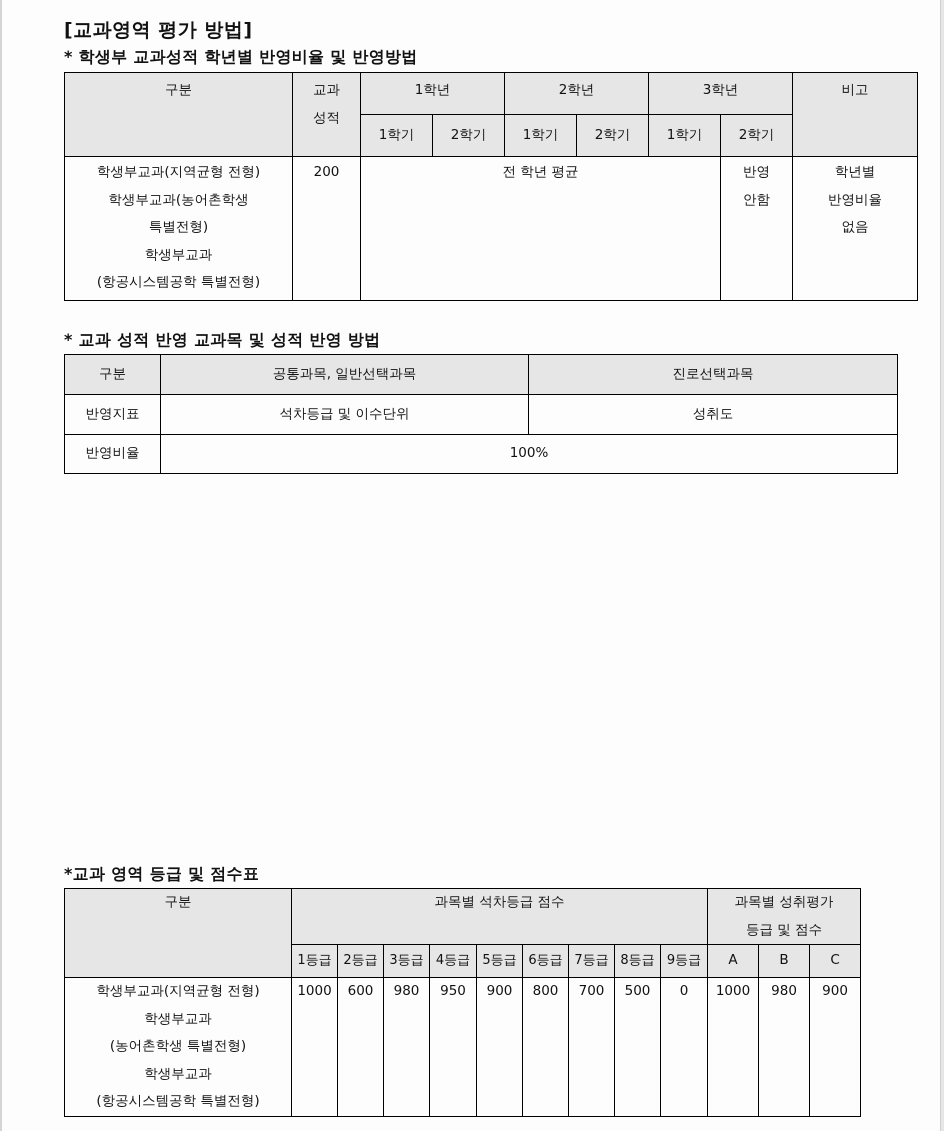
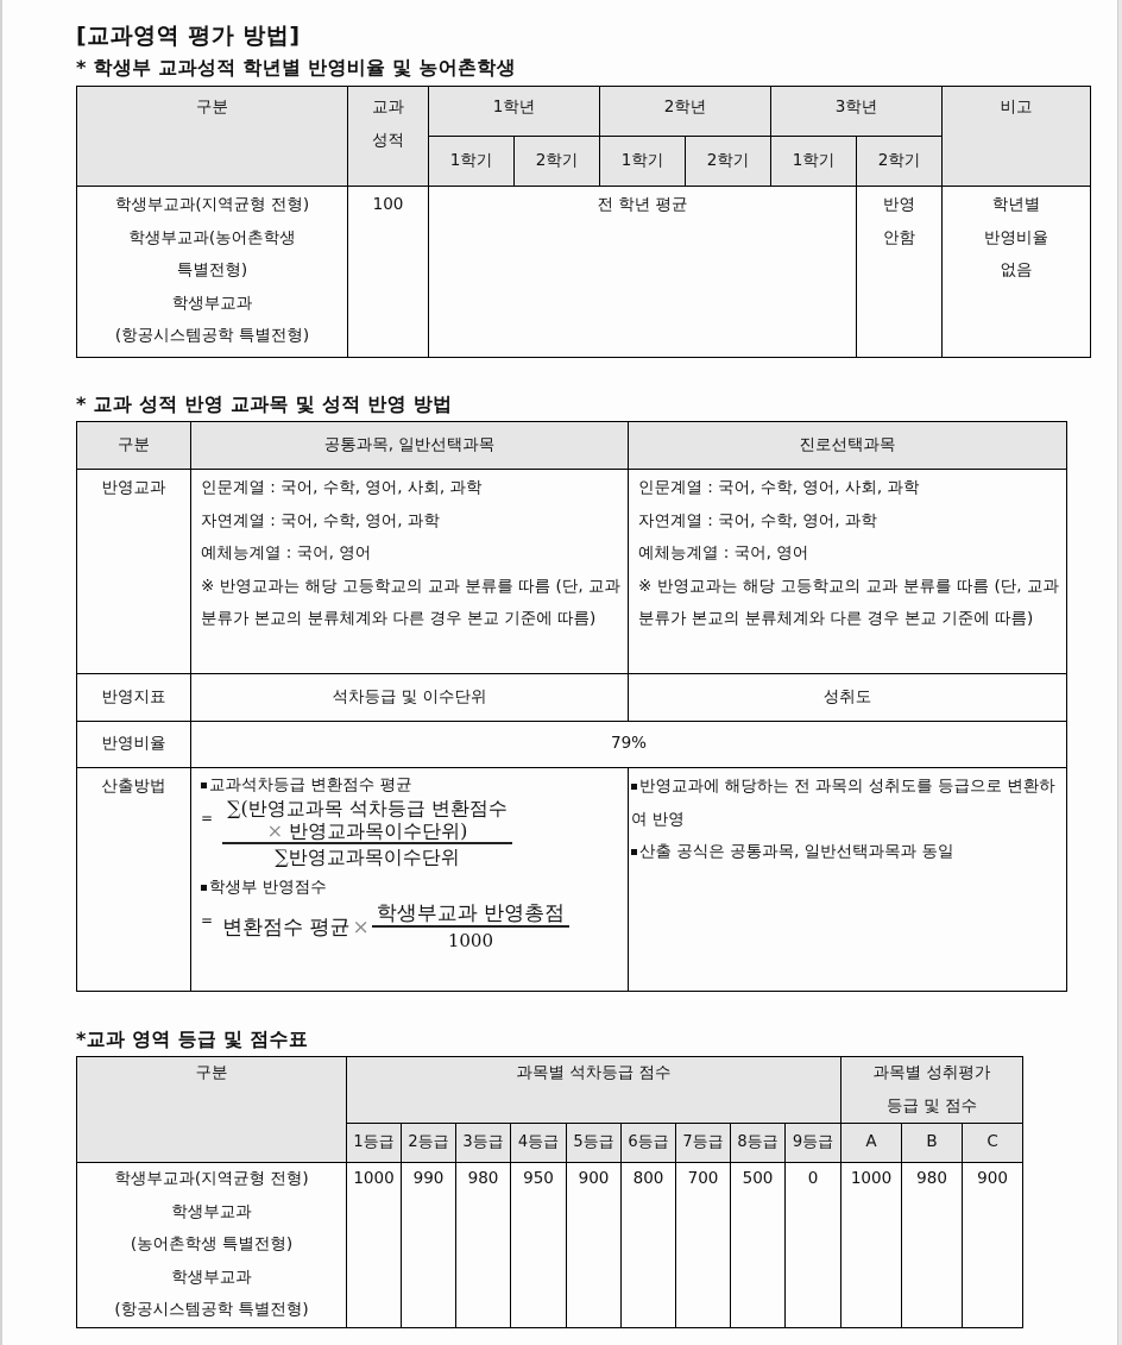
  [교과영역 평가 방법]
- * 학생부 교과성적 학년별 반영비율 및 반영방법
+ * 학생부 교과성적 학년별 반영비율 및 농어촌학생
  구분	교과성적	1학년	2학년	3학년	비고
  1학기	2학기	1학기	2학기	1학기	2학기
- 학생부교과(지역균형 전형) 학생부교과(농어촌학생 특별전형) 학생부교과 (항공시스템공학 특별전형)	200	전 학년 평균	반영 안함	학년별 반영비율 없음
+ 학생부교과(지역균형 전형) 학생부교과(농어촌학생 특별전형) 학생부교과 (항공시스템공학 특별전형)	100	전 학년 평균	반영 안함	학년별 반영비율 없음
  * 교과 성적 반영 교과목 및 성적 반영 방법
  구분	공통과목, 일반선택과목	진로선택과목
+ 반영교과	인문계열 : 국어, 수학, 영어, 사회, 과학 자연계열 : 국어, 수학, 영어, 과학 예체능계열 : 국어, 영어 ※ 반영교과는 해당 고등학교의 교과 분류를 따름 (단, 교과 분류가 본교의 분류체계와 다른 경우 본교 기준에 따름)	인문계열 : 국어, 수학, 영어, 사회, 과학 자연계열 : 국어, 수학, 영어, 과학 예체능계열 : 국어, 영어 ※ 반영교과는 해당 고등학교의 교과 분류를 따름 (단, 교과 분류가 본교의 분류체계와 다른 경우 본교 기준에 따름)
  반영지표	석차등급 및 이수단위	성취도
- 반영비율	100%
+ 반영비율	79%
+ 산출방법	교과석차등급 변환점수 평균 = ∑(반영교과목 석차등급 변환점수 × 반영교과목이수단위) ∑반영교과목이수단위 학생부 반영점수 = 변환점수 평균 × 학생부교과 반영총점 1000	반영교과에 해당하는 전 과목의 성취도를 등급으로 변환하여 반영 산출 공식은 공통과목, 일반선택과목과 동일
  *교과 영역 등급 및 점수표
  구분	과목별 석차등급 점수	과목별 성취평가 등급 및 점수
  1등급	2등급	3등급	4등급	5등급	6등급	7등급	8등급	9등급	A	B	C
- 학생부교과(지역균형 전형) 학생부교과 (농어촌학생 특별전형) 학생부교과 (항공시스템공학 특별전형)	1000	600	980	950	900	800	700	500	0	1000	980	900
+ 학생부교과(지역균형 전형) 학생부교과 (농어촌학생 특별전형) 학생부교과 (항공시스템공학 특별전형)	1000	990	980	950	900	800	700	500	0	1000	980	900
